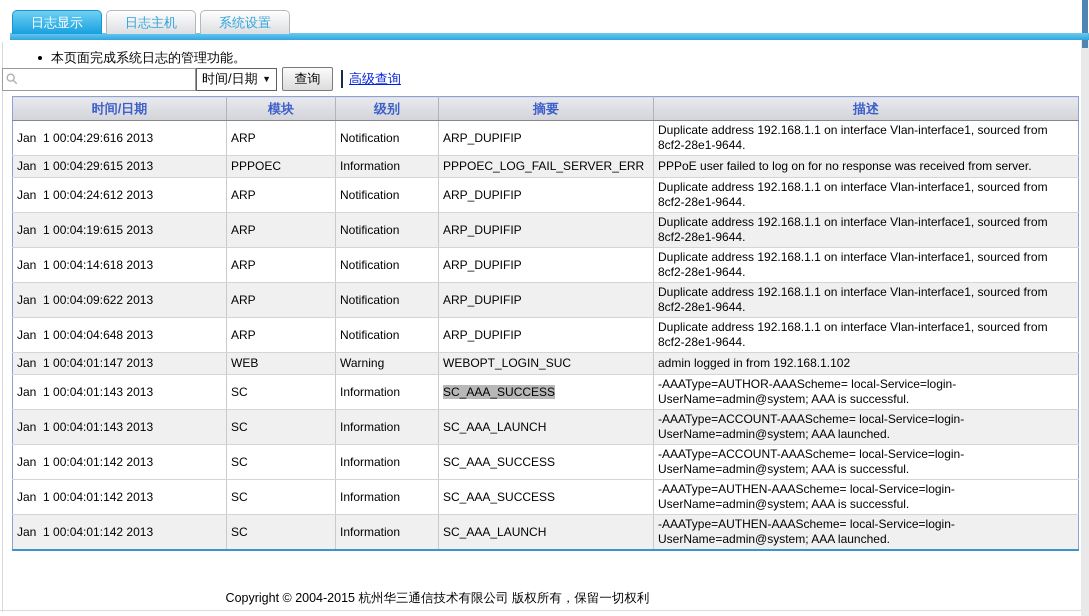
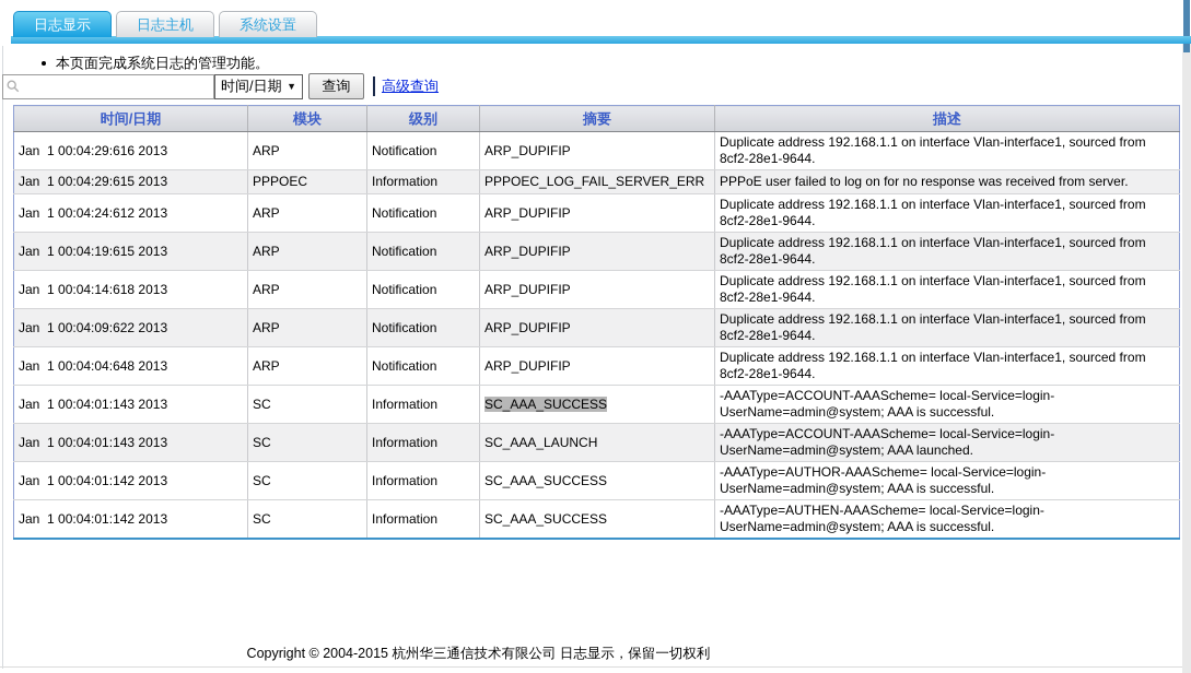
  日志显示
  日志主机
  系统设置
  本页面完成系统日志的管理功能。
  时间/日期
  ▼
  查询
  高级查询
  时间/日期	模块	级别	摘要	描述
  Jan 1 00:04:29:616 2013	ARP	Notification	ARP_DUPIFIP	Duplicate address 192.168.1.1 on interface Vlan-interface1, sourced from 8cf2-28e1-9644.
  Jan 1 00:04:29:615 2013	PPPOEC	Information	PPPOEC_LOG_FAIL_SERVER_ERR	PPPoE user failed to log on for no response was received from server.
  Jan 1 00:04:24:612 2013	ARP	Notification	ARP_DUPIFIP	Duplicate address 192.168.1.1 on interface Vlan-interface1, sourced from 8cf2-28e1-9644.
  Jan 1 00:04:19:615 2013	ARP	Notification	ARP_DUPIFIP	Duplicate address 192.168.1.1 on interface Vlan-interface1, sourced from 8cf2-28e1-9644.
  Jan 1 00:04:14:618 2013	ARP	Notification	ARP_DUPIFIP	Duplicate address 192.168.1.1 on interface Vlan-interface1, sourced from 8cf2-28e1-9644.
  Jan 1 00:04:09:622 2013	ARP	Notification	ARP_DUPIFIP	Duplicate address 192.168.1.1 on interface Vlan-interface1, sourced from 8cf2-28e1-9644.
  Jan 1 00:04:04:648 2013	ARP	Notification	ARP_DUPIFIP	Duplicate address 192.168.1.1 on interface Vlan-interface1, sourced from 8cf2-28e1-9644.
- Jan 1 00:04:01:147 2013	WEB	Warning	WEBOPT_LOGIN_SUC	admin logged in from 192.168.1.102
- Jan 1 00:04:01:143 2013	SC	Information	SC_AAA_SUCCESS	-AAAType=AUTHOR-AAAScheme= local-Service=login-UserName=admin@system; AAA is successful.
+ Jan 1 00:04:01:143 2013	SC	Information	SC_AAA_SUCCESS	-AAAType=ACCOUNT-AAAScheme= local-Service=login-UserName=admin@system; AAA is successful.
  Jan 1 00:04:01:143 2013	SC	Information	SC_AAA_LAUNCH	-AAAType=ACCOUNT-AAAScheme= local-Service=login-UserName=admin@system; AAA launched.
- Jan 1 00:04:01:142 2013	SC	Information	SC_AAA_SUCCESS	-AAAType=ACCOUNT-AAAScheme= local-Service=login-UserName=admin@system; AAA is successful.
+ Jan 1 00:04:01:142 2013	SC	Information	SC_AAA_SUCCESS	-AAAType=AUTHOR-AAAScheme= local-Service=login-UserName=admin@system; AAA is successful.
  Jan 1 00:04:01:142 2013	SC	Information	SC_AAA_SUCCESS	-AAAType=AUTHEN-AAAScheme= local-Service=login-UserName=admin@system; AAA is successful.
- Jan 1 00:04:01:142 2013	SC	Information	SC_AAA_LAUNCH	-AAAType=AUTHEN-AAAScheme= local-Service=login-UserName=admin@system; AAA launched.
- Copyright © 2004-2015 杭州华三通信技术有限公司 版权所有，保留一切权利
+ Copyright © 2004-2015 杭州华三通信技术有限公司 日志显示，保留一切权利
